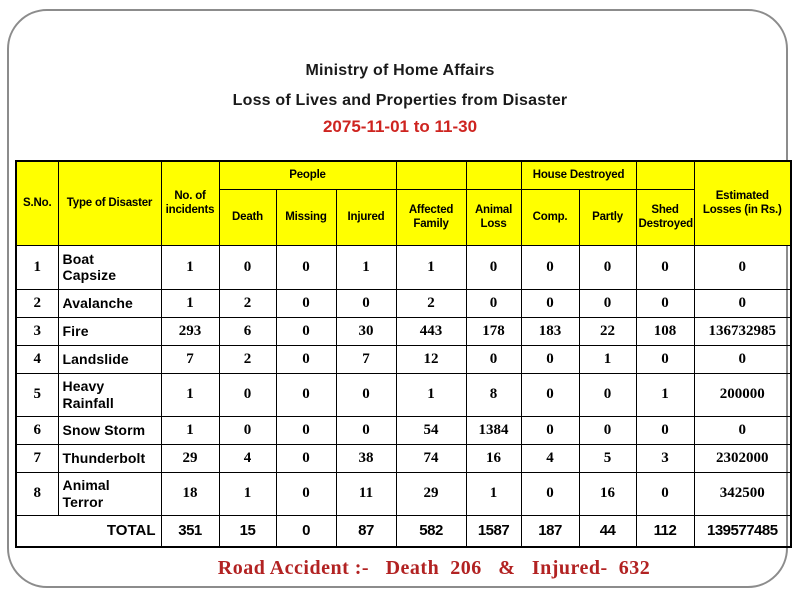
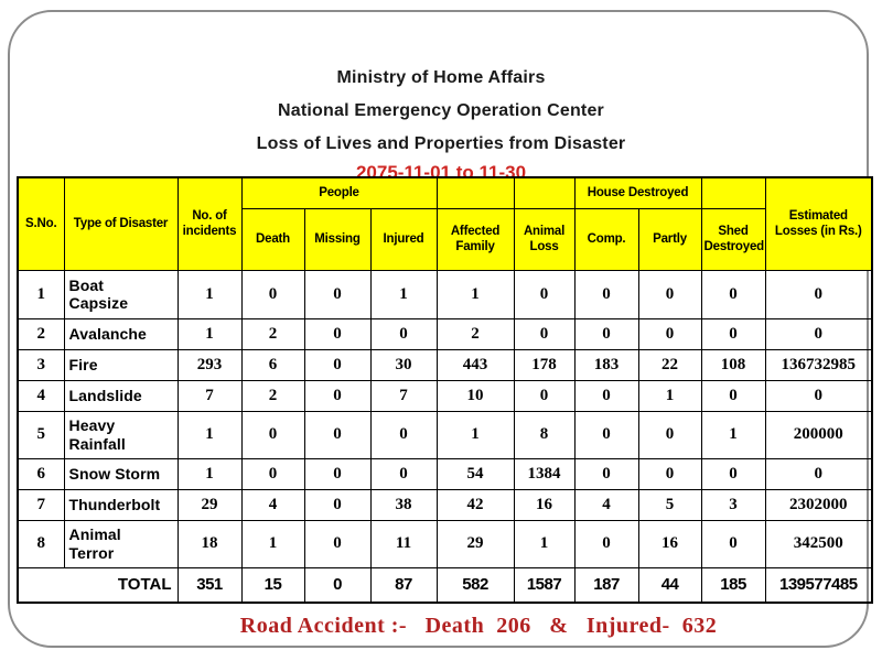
  Ministry of Home Affairs
+ National Emergency Operation Center
  Loss of Lives and Properties from Disaster
  2075-11-01 to 11-30
  S.No.	Type of Disaster	No. of incidents	People			House Destroyed		Estimated Losses (in Rs.)
  Death	Missing	Injured	Affected Family	Animal Loss	Comp.	Partly	Shed Destroyed
  1	Boat Capsize	1	0	0	1	1	0	0	0	0	0
  2	Avalanche	1	2	0	0	2	0	0	0	0	0
  3	Fire	293	6	0	30	443	178	183	22	108	136732985
- 4	Landslide	7	2	0	7	12	0	0	1	0	0
+ 4	Landslide	7	2	0	7	10	0	0	1	0	0
  5	Heavy Rainfall	1	0	0	0	1	8	0	0	1	200000
  6	Snow Storm	1	0	0	0	54	1384	0	0	0	0
- 7	Thunderbolt	29	4	0	38	74	16	4	5	3	2302000
+ 7	Thunderbolt	29	4	0	38	42	16	4	5	3	2302000
  8	Animal Terror	18	1	0	11	29	1	0	16	0	342500
- TOTAL	351	15	0	87	582	1587	187	44	112	139577485
+ TOTAL	351	15	0	87	582	1587	187	44	185	139577485
  Road Accident :- Death 206 & Injured- 632
